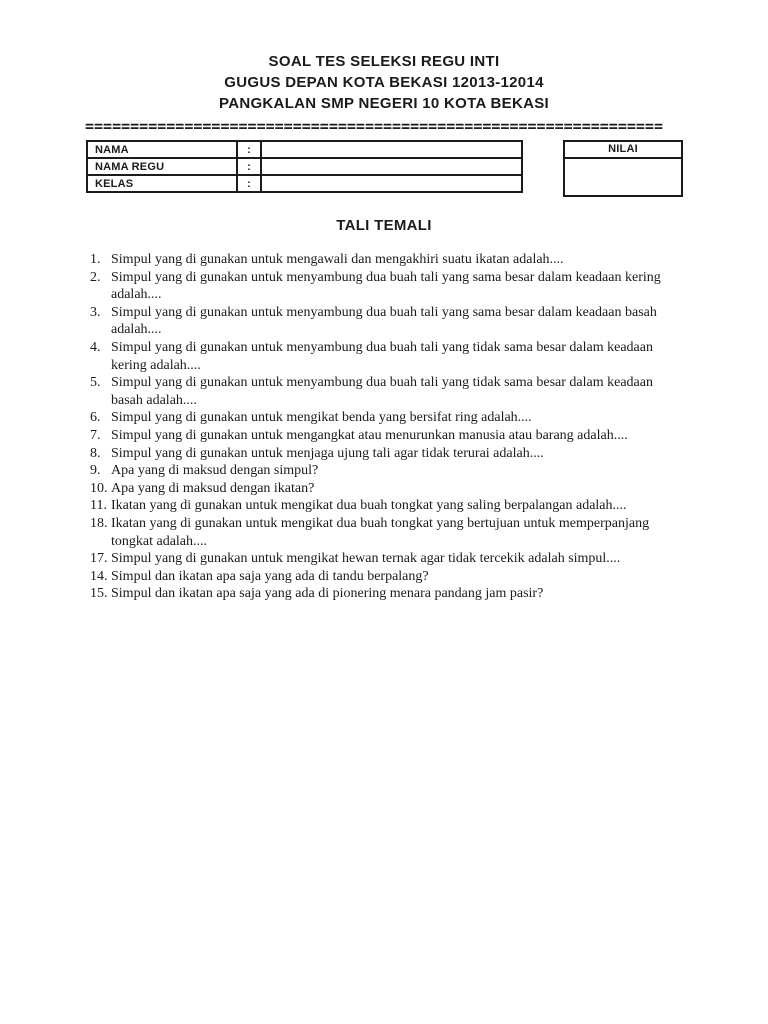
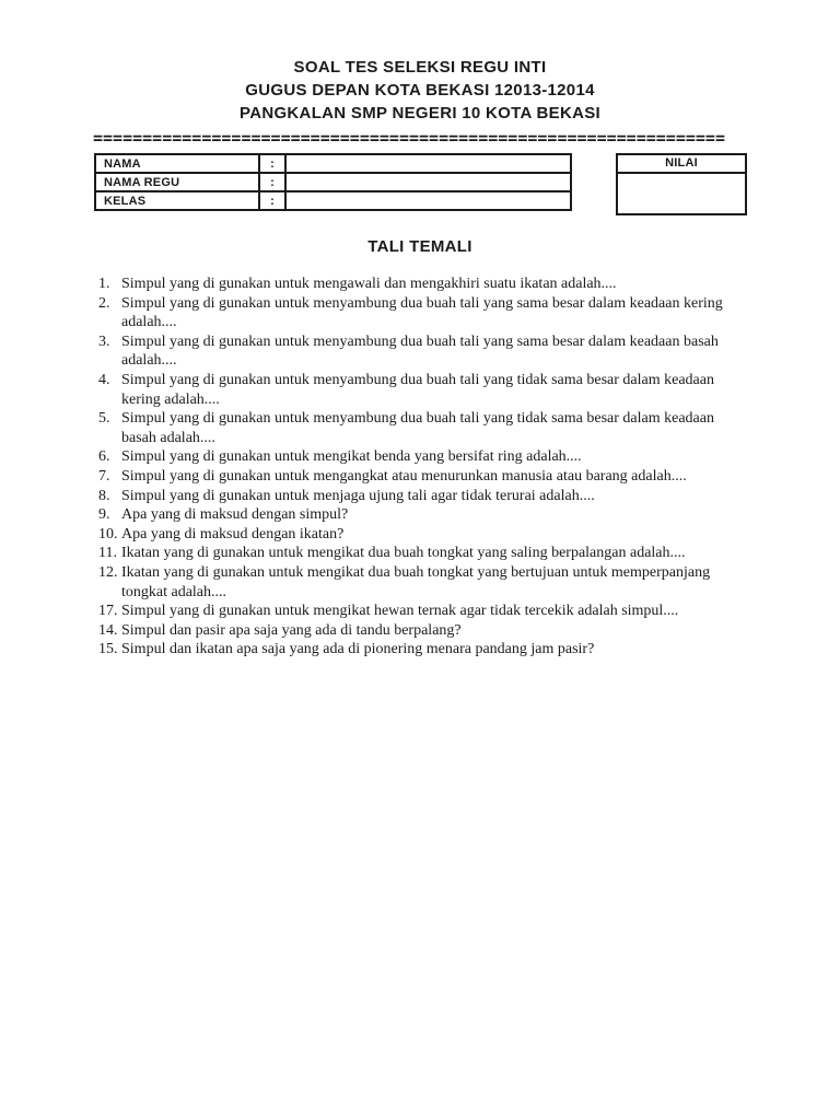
  SOAL TES SELEKSI REGU INTI
  GUGUS DEPAN KOTA BEKASI 12013-12014
  PANGKALAN SMP NEGERI 10 KOTA BEKASI
  ================================================================
  NAMA	:
  NAMA REGU	:
  KELAS	:
  NILAI
  TALI TEMALI
  1.
  Simpul yang di gunakan untuk mengawali dan mengakhiri suatu ikatan adalah....
  2.
  Simpul yang di gunakan untuk menyambung dua buah tali yang sama besar dalam keadaan kering adalah....
  3.
  Simpul yang di gunakan untuk menyambung dua buah tali yang sama besar dalam keadaan basah adalah....
  4.
  Simpul yang di gunakan untuk menyambung dua buah tali yang tidak sama besar dalam keadaan kering adalah....
  5.
  Simpul yang di gunakan untuk menyambung dua buah tali yang tidak sama besar dalam keadaan basah adalah....
  6.
  Simpul yang di gunakan untuk mengikat benda yang bersifat ring adalah....
  7.
  Simpul yang di gunakan untuk mengangkat atau menurunkan manusia atau barang adalah....
  8.
  Simpul yang di gunakan untuk menjaga ujung tali agar tidak terurai adalah....
  9.
  Apa yang di maksud dengan simpul?
  10.
  Apa yang di maksud dengan ikatan?
  11.
  Ikatan yang di gunakan untuk mengikat dua buah tongkat yang saling berpalangan adalah....
- 18.
+ 12.
  Ikatan yang di gunakan untuk mengikat dua buah tongkat yang bertujuan untuk memperpanjang tongkat adalah....
  17.
  Simpul yang di gunakan untuk mengikat hewan ternak agar tidak tercekik adalah simpul....
  14.
- Simpul dan ikatan apa saja yang ada di tandu berpalang?
+ Simpul dan pasir apa saja yang ada di tandu berpalang?
  15.
  Simpul dan ikatan apa saja yang ada di pionering menara pandang jam pasir?
